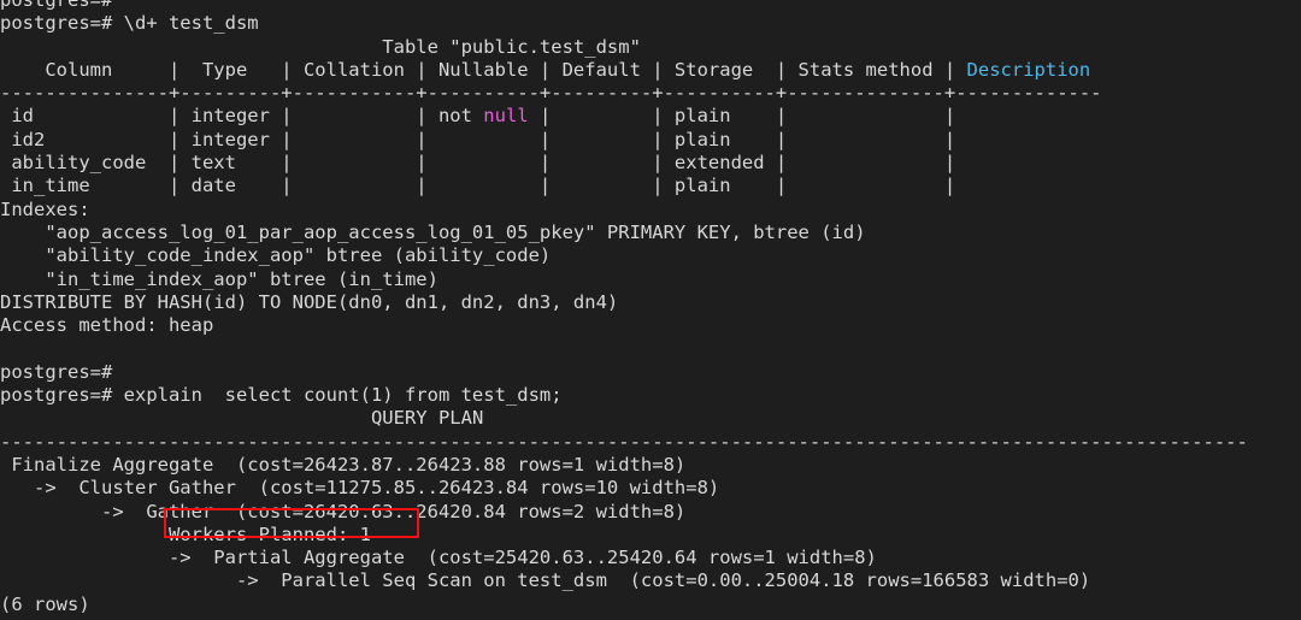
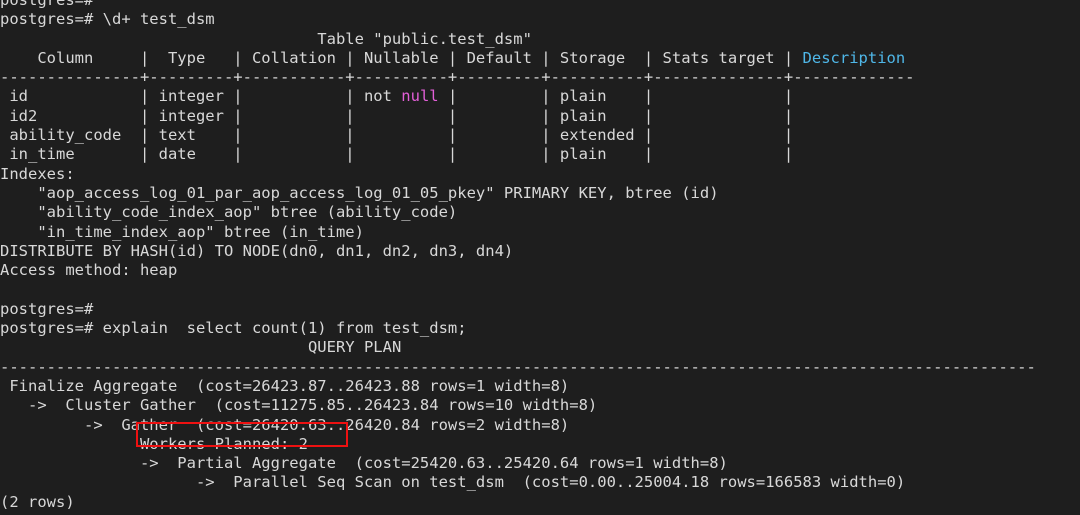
  postgres=#
  postgres=# \d+ test_dsm
  Table "public.test_dsm"
- Column | Type | Collation | Nullable | Default | Storage | Stats method | Description
+ Column | Type | Collation | Nullable | Default | Storage | Stats target | Description
  ---------------+---------+-----------+----------+---------+----------+--------------+-------------
  id | integer | | not null | | plain | |
  id2 | integer | | | | plain | |
  ability_code | text | | | | extended | |
  in_time | date | | | | plain | |
  Indexes:
  "aop_access_log_01_par_aop_access_log_01_05_pkey" PRIMARY KEY, btree (id)
  "ability_code_index_aop" btree (ability_code)
  "in_time_index_aop" btree (in_time)
  DISTRIBUTE BY HASH(id) TO NODE(dn0, dn1, dn2, dn3, dn4)
  Access method: heap
  postgres=#
  postgres=# explain select count(1) from test_dsm;
  QUERY PLAN
  ---------------------------------------------------------------------------------------------------------------
  Finalize Aggregate (cost=26423.87..26423.88 rows=1 width=8)
  -> Cluster Gather (cost=11275.85..26423.84 rows=10 width=8)
  -> Gather (cost=26420.63..26420.84 rows=2 width=8)
- Workers Planned: 1
+ Workers Planned: 2
  -> Partial Aggregate (cost=25420.63..25420.64 rows=1 width=8)
  -> Parallel Seq Scan on test_dsm (cost=0.00..25004.18 rows=166583 width=0)
- (6 rows)
+ (2 rows)
